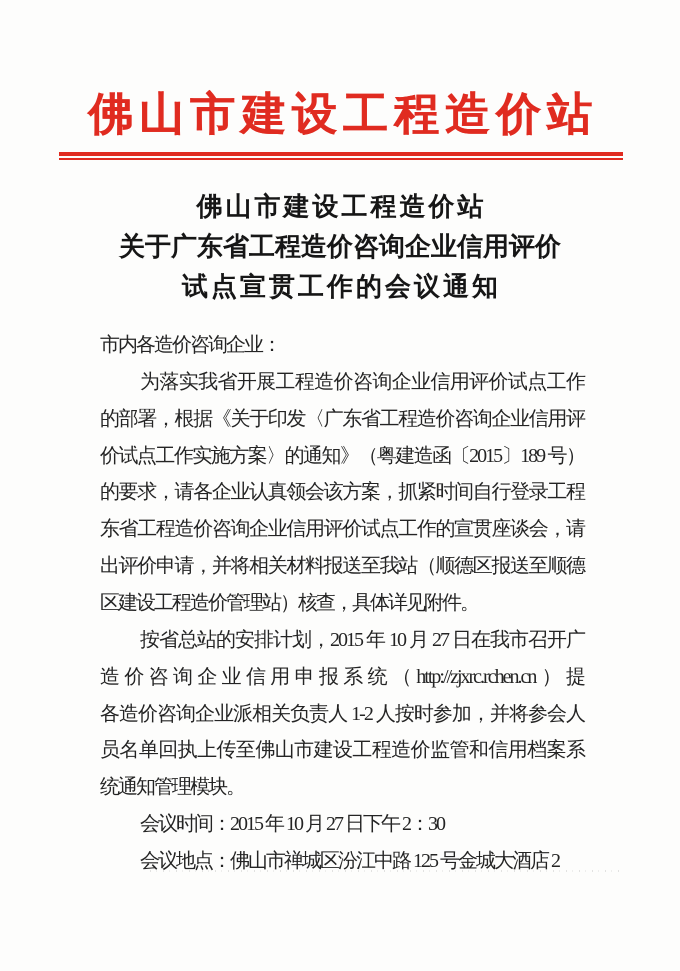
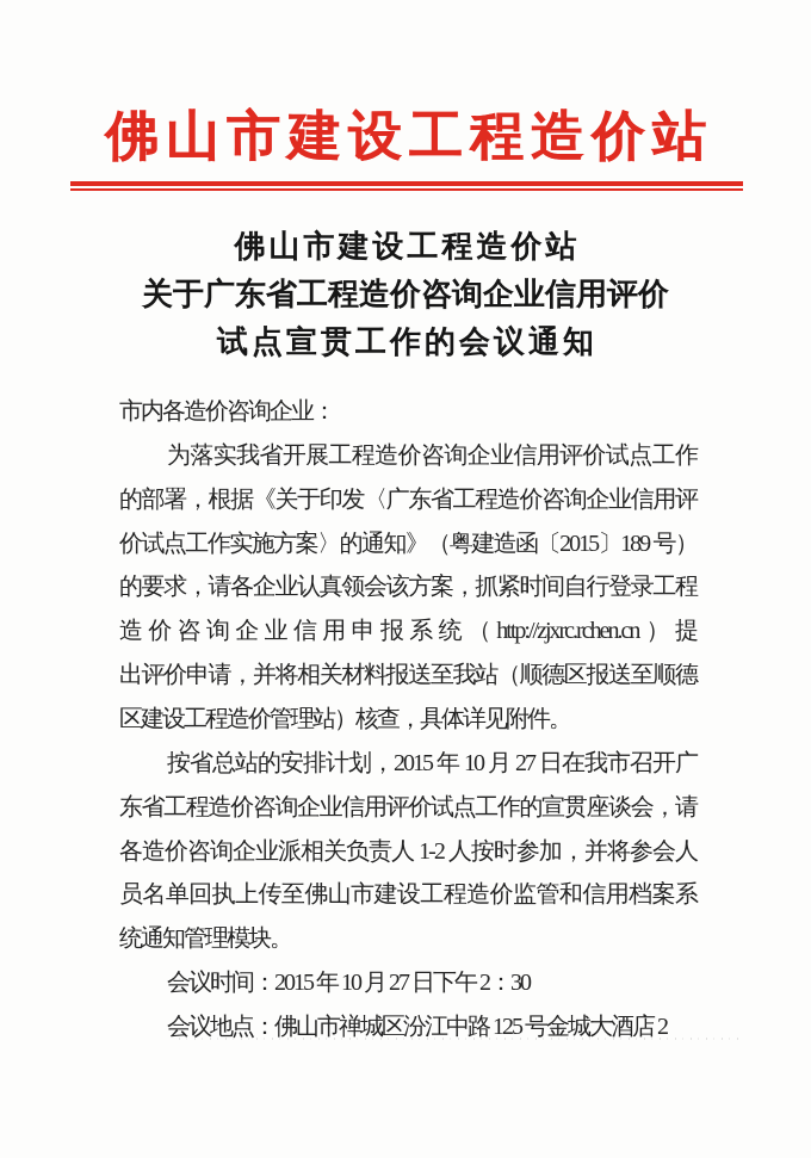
  佛山市建设工程造价站
  佛山市建设工程造价站
  关于广东省工程造价咨询企业信用评价
  试点宣贯工作的会议通知
  市内各造价咨询企业：
  为落实我省开展工程造价咨询企业信用评价试点工作
  的部署，根据《关于印发〈广东省工程造价咨询企业信用评
  价试点工作实施方案〉的通知》（粤建造函〔2015〕189 号）
  的要求，请各企业认真领会该方案，抓紧时间自行登录工程
- 东省工程造价咨询企业信用评价试点工作的宣贯座谈会，请
+ 造价咨询企业信用申报系统（http://zjxrc.rchen.cn）提
  出评价申请，并将相关材料报送至我站（顺德区报送至顺德
  区建设工程造价管理站）核查，具体详见附件。
  按省总站的安排计划，2015 年 10 月 27 日在我市召开广
- 造价咨询企业信用申报系统（http://zjxrc.rchen.cn）提
+ 东省工程造价咨询企业信用评价试点工作的宣贯座谈会，请
  各造价咨询企业派相关负责人 1-2 人按时参加，并将参会人
  员名单回执上传至佛山市建设工程造价监管和信用档案系
  统通知管理模块。
  会议时间：2015 年 10 月 27 日下午 2：30
  会议地点：佛山市禅城区汾江中路 125 号金城大酒店 2
